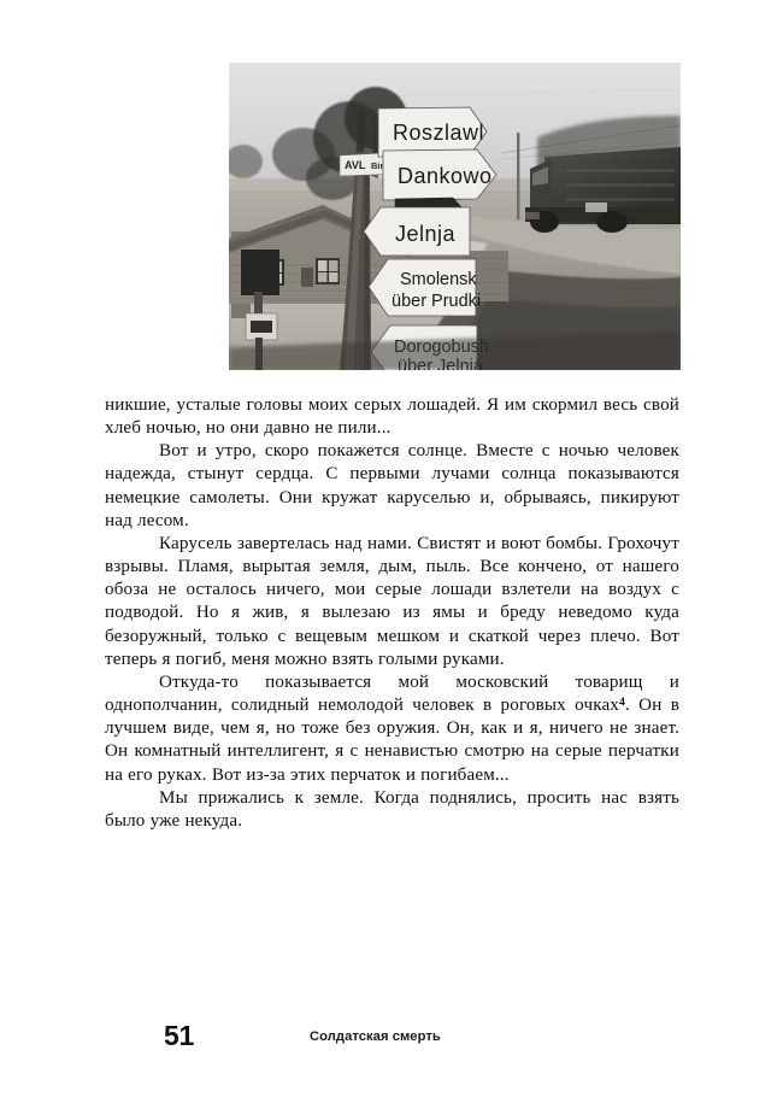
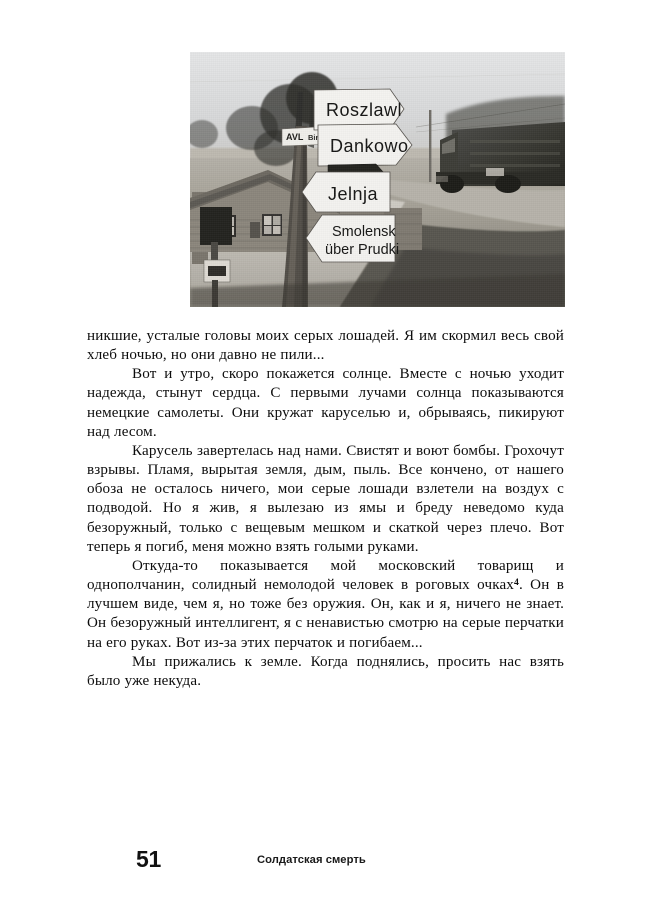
  AVL
  Roszlawl
  Dankowo
  Jelnja
  Smolensk
  über Prudki
- Dorogobush
- über Jelnja
  никшие, усталые головы моих серых лошадей. Я им скормил весь свой хлеб ночью, но они давно не пили...
- Вот и утро, скоро покажется солнце. Вместе с ночью человек надежда, стынут сердца. С первыми лучами солнца показываются немецкие самолеты. Они кружат каруселью и, обрываясь, пикируют над лесом.
+ Вот и утро, скоро покажется солнце. Вместе с ночью уходит надежда, стынут сердца. С первыми лучами солнца показываются немецкие самолеты. Они кружат каруселью и, обрываясь, пикируют над лесом.
  Карусель завертелась над нами. Свистят и воют бомбы. Грохочут взрывы. Пламя, вырытая земля, дым, пыль. Все кончено, от нашего обоза не осталось ничего, мои серые лошади взлетели на воздух с подводой. Но я жив, я вылезаю из ямы и бреду неведомо куда безоружный, только с вещевым мешком и скаткой через плечо. Вот теперь я погиб, меня можно взять голыми руками.
- Откуда-то показывается мой московский товарищ и однополчанин, солидный немолодой человек в роговых очках4. Он в лучшем виде, чем я, но тоже без оружия. Он, как и я, ничего не знает. Он комнатный интеллигент, я с ненавистью смотрю на серые перчатки на его руках. Вот из-за этих перчаток и погибаем...
+ Откуда-то показывается мой московский товарищ и однополчанин, солидный немолодой человек в роговых очках4. Он в лучшем виде, чем я, но тоже без оружия. Он, как и я, ничего не знает. Он безоружный интеллигент, я с ненавистью смотрю на серые перчатки на его руках. Вот из-за этих перчаток и погибаем...
  Мы прижались к земле. Когда поднялись, просить нас взять было уже некуда.
  51
  Солдатская смерть
